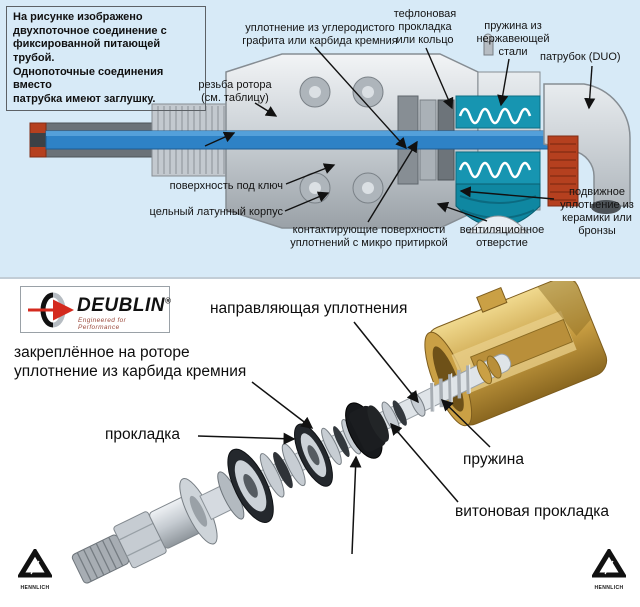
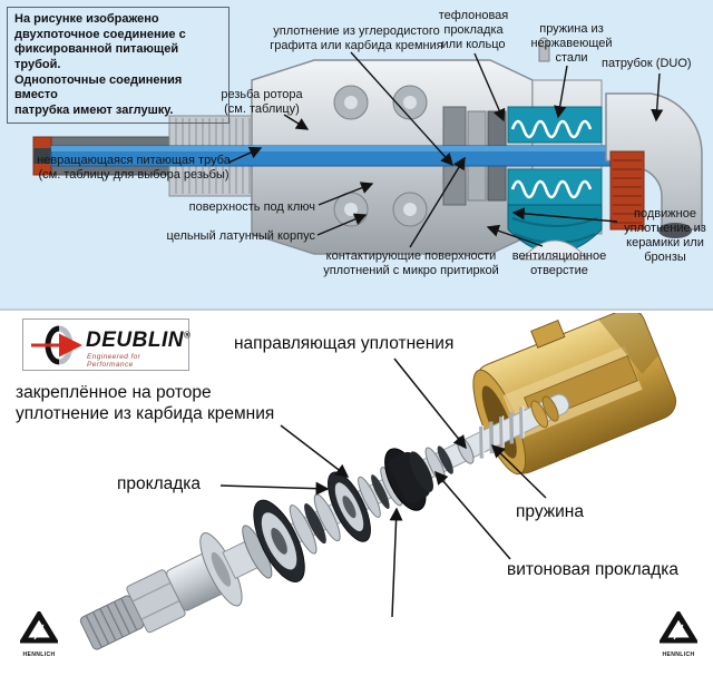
  На рисунке изображено
  двухпоточное соединение с
  фиксированной питающей трубой.
  Однопоточные соединения вместо
  патрубка имеют заглушку.
  уплотнение из углеродистого
  графита или карбида кремния
  тефлоновая
  прокладка
  или кольцо
  пружина из
  нержавеющей
  стали
  патрубок (DUO)
  резьба ротора
  (см. таблицу)
+ невращающаяся питающая труба
+ (см. таблицу для выбора резьбы)
  поверхность под ключ
  цельный латунный корпус
  контактирующие поверхности
  уплотнений с микро притиркой
  вентиляционное
  отверстие
  подвижное
  уплотнение из
  керамики или
  бронзы
  DEUBLIN®
  направляющая уплотнения
  закреплённое на роторе
  уплотнение из карбида кремния
  прокладка
  пружина
  витоновая прокладка
